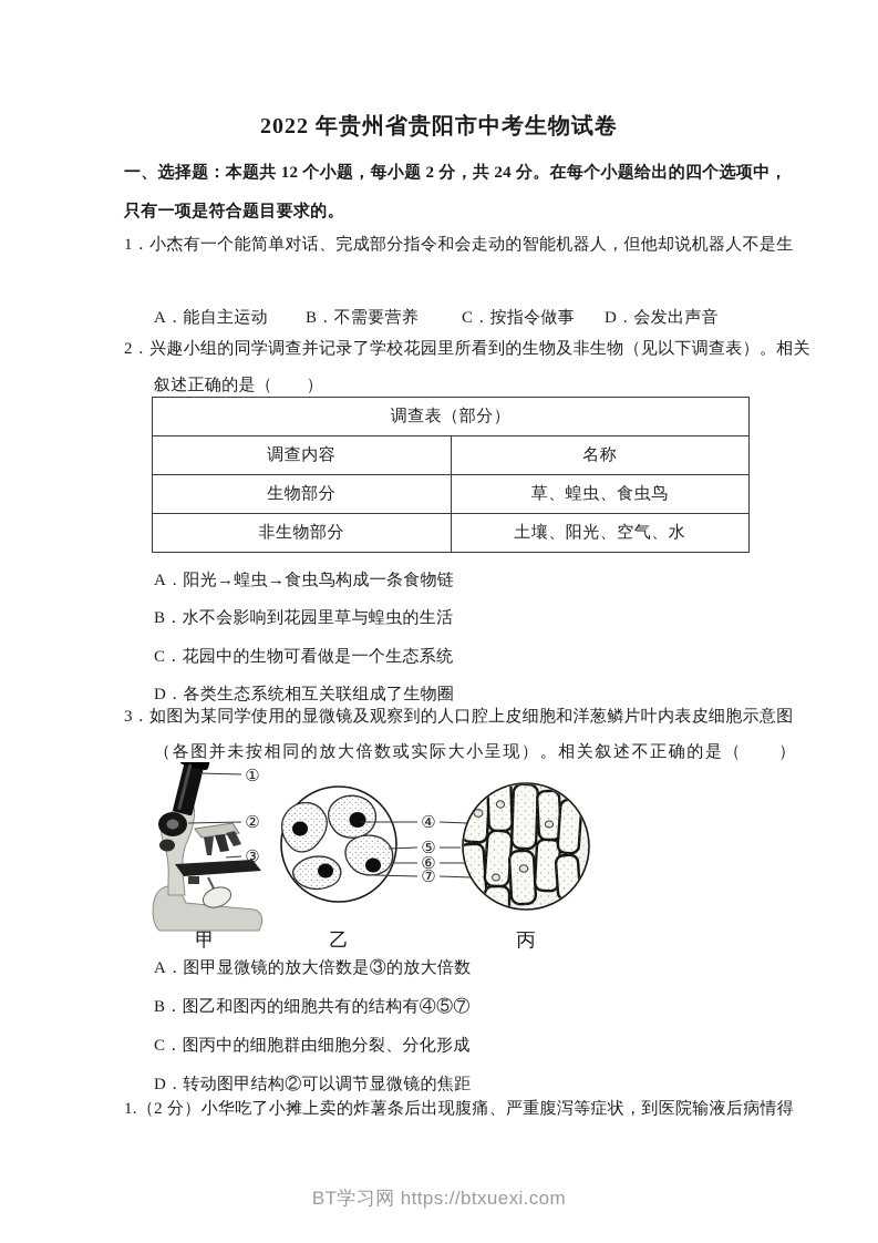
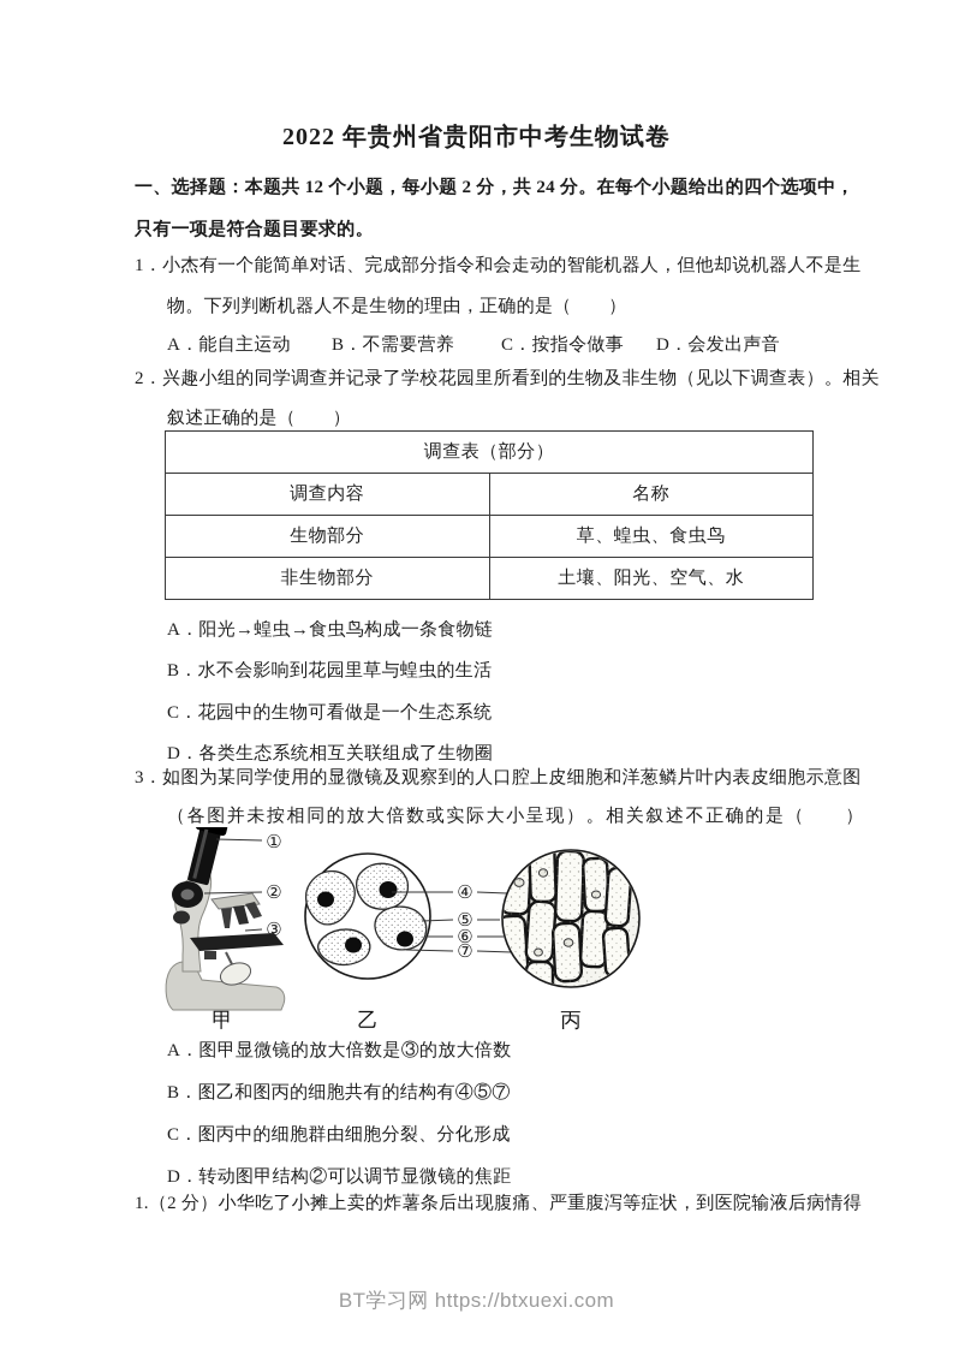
  2022 年贵州省贵阳市中考生物试卷
  一、选择题：本题共 12 个小题，每小题 2 分，共 24 分。在每个小题给出的四个选项中，
  只有一项是符合题目要求的。
  1．小杰有一个能简单对话、完成部分指令和会走动的智能机器人，但他却说机器人不是生
+ 物。下列判断机器人不是生物的理由，正确的是（ ）
  A．能自主运动
  B．不需要营养
  C．按指令做事
  D．会发出声音
  2．兴趣小组的同学调查并记录了学校花园里所看到的生物及非生物（见以下调查表）。相关
  叙述正确的是（ ）
  调查表（部分）
  调查内容	名称
  生物部分	草、蝗虫、食虫鸟
  非生物部分	土壤、阳光、空气、水
  A．阳光→蝗虫→食虫鸟构成一条食物链
  B．水不会影响到花园里草与蝗虫的生活
  C．花园中的生物可看做是一个生态系统
  D．各类生态系统相互关联组成了生物圈
  3．如图为某同学使用的显微镜及观察到的人口腔上皮细胞和洋葱鳞片叶内表皮细胞示意图
  （各图并未按相同的放大倍数或实际大小呈现）。相关叙述不正确的是（ ）
  ①
  ②
  ③
  ④
  ⑤
  ⑥
  ⑦
  甲
  乙
  丙
  A．图甲显微镜的放大倍数是③的放大倍数
  B．图乙和图丙的细胞共有的结构有④⑤⑦
  C．图丙中的细胞群由细胞分裂、分化形成
  D．转动图甲结构②可以调节显微镜的焦距
  1.（2 分）小华吃了小摊上卖的炸薯条后出现腹痛、严重腹泻等症状，到医院输液后病情得
  BT学习网 https://btxuexi.com
